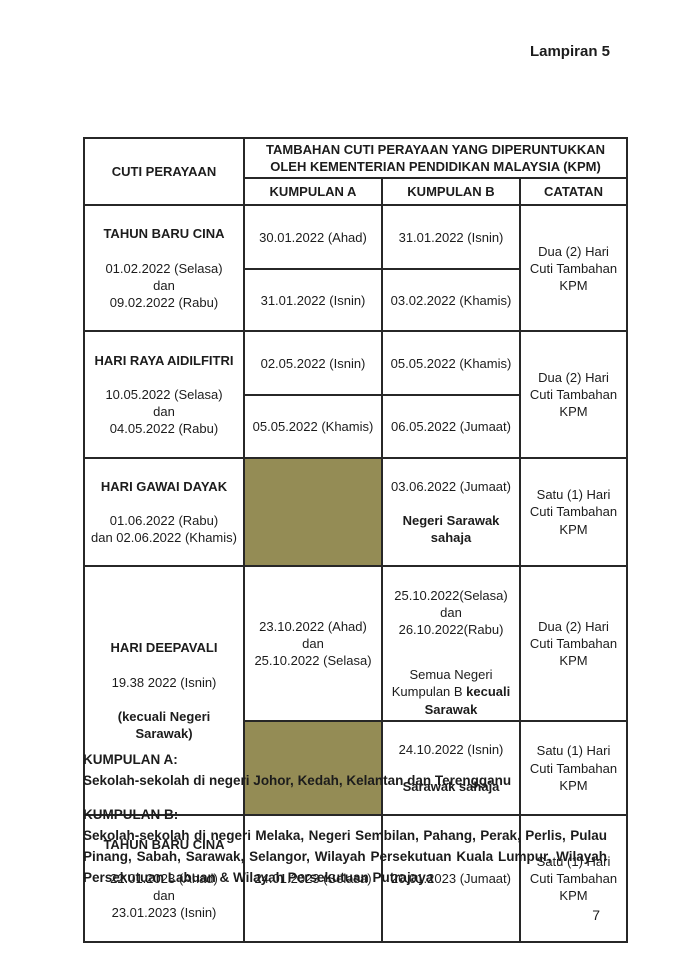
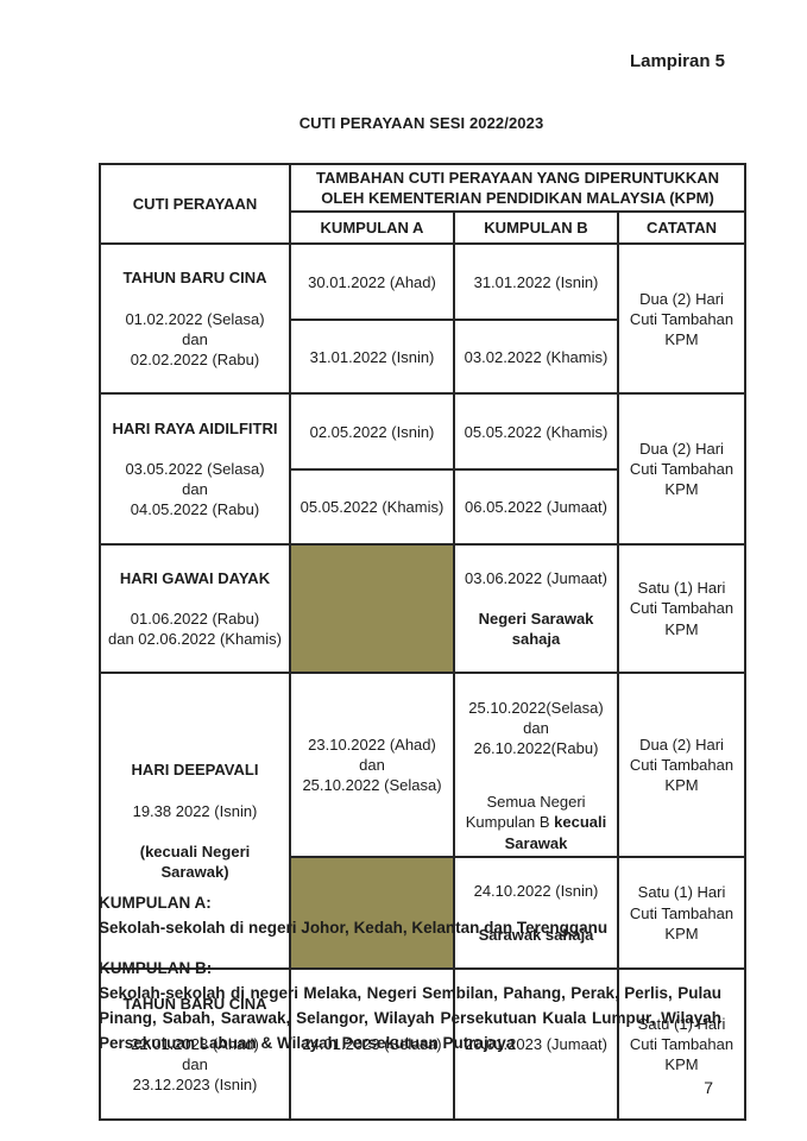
  Lampiran 5
+ CUTI PERAYAAN SESI 2022/2023
  CUTI PERAYAAN	TAMBAHAN CUTI PERAYAAN YANG DIPERUNTUKKAN OLEH KEMENTERIAN PENDIDIKAN MALAYSIA (KPM)
  KUMPULAN A	KUMPULAN B	CATATAN
- TAHUN BARU CINA 01.02.2022 (Selasa) dan 09.02.2022 (Rabu)	30.01.2022 (Ahad)	31.01.2022 (Isnin)	Dua (2) Hari Cuti Tambahan KPM
+ TAHUN BARU CINA 01.02.2022 (Selasa) dan 02.02.2022 (Rabu)	30.01.2022 (Ahad)	31.01.2022 (Isnin)	Dua (2) Hari Cuti Tambahan KPM
  31.01.2022 (Isnin)	03.02.2022 (Khamis)
- HARI RAYA AIDILFITRI 10.05.2022 (Selasa) dan 04.05.2022 (Rabu)	02.05.2022 (Isnin)	05.05.2022 (Khamis)	Dua (2) Hari Cuti Tambahan KPM
+ HARI RAYA AIDILFITRI 03.05.2022 (Selasa) dan 04.05.2022 (Rabu)	02.05.2022 (Isnin)	05.05.2022 (Khamis)	Dua (2) Hari Cuti Tambahan KPM
  05.05.2022 (Khamis)	06.05.2022 (Jumaat)
  HARI GAWAI DAYAK 01.06.2022 (Rabu) dan 02.06.2022 (Khamis)		03.06.2022 (Jumaat) Negeri Sarawak sahaja	Satu (1) Hari Cuti Tambahan KPM
  HARI DEEPAVALI 19.38 2022 (Isnin) (kecuali Negeri Sarawak)	23.10.2022 (Ahad) dan 25.10.2022 (Selasa)	25.10.2022(Selasa) dan 26.10.2022(Rabu) Semua Negeri Kumpulan B kecuali Sarawak	Dua (2) Hari Cuti Tambahan KPM
  	24.10.2022 (Isnin) Sarawak sahaja	Satu (1) Hari Cuti Tambahan KPM
- TAHUN BARU CINA 22.01.2023 (Ahad) dan 23.01.2023 (Isnin)	24.01.2023 (Selasa)	20.01.2023 (Jumaat)	Satu (1) Hari Cuti Tambahan KPM
+ TAHUN BARU CINA 22.01.2023 (Ahad) dan 23.12.2023 (Isnin)	24.01.2023 (Selasa)	20.01.2023 (Jumaat)	Satu (1) Hari Cuti Tambahan KPM
  KUMPULAN A:
  Sekolah-sekolah di negeri Johor, Kedah, Kelantan dan Terengganu
  KUMPULAN B:
  Sekolah-sekolah di negeri Melaka, Negeri Sembilan, Pahang, Perak, Perlis, Pulau Pinang, Sabah, Sarawak, Selangor, Wilayah Persekutuan Kuala Lumpur, Wilayah Persekutuan Labuan & Wilayah Persekutuan Putrajaya
  7
